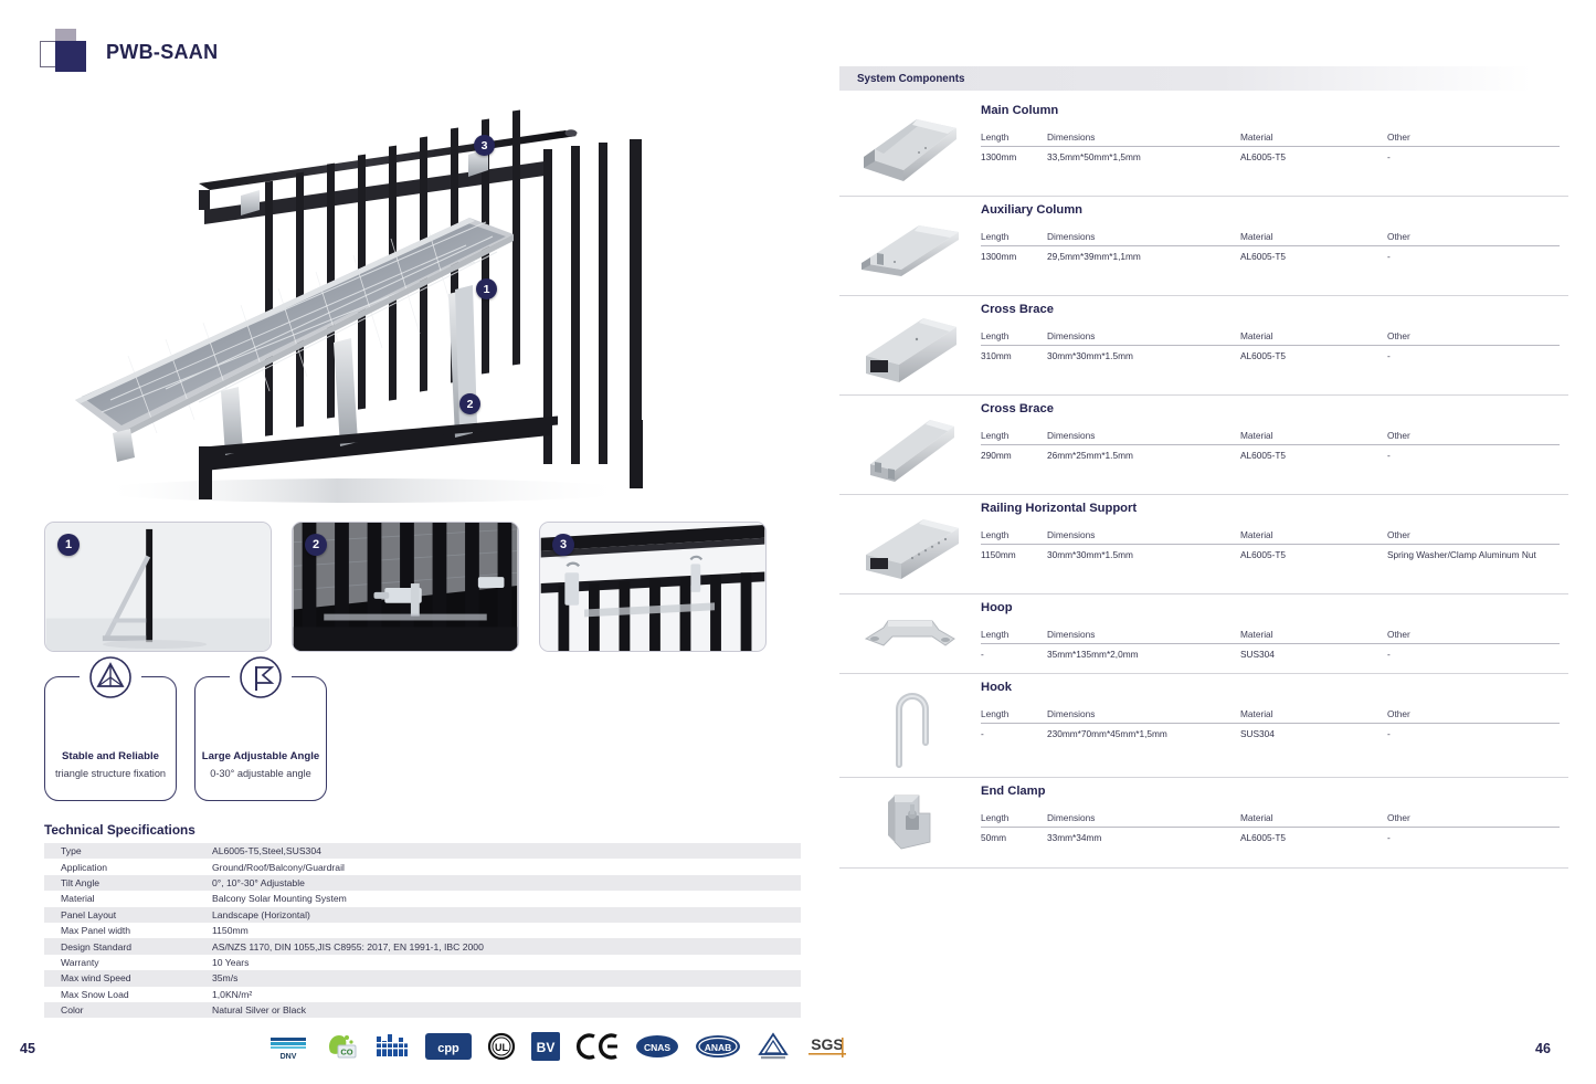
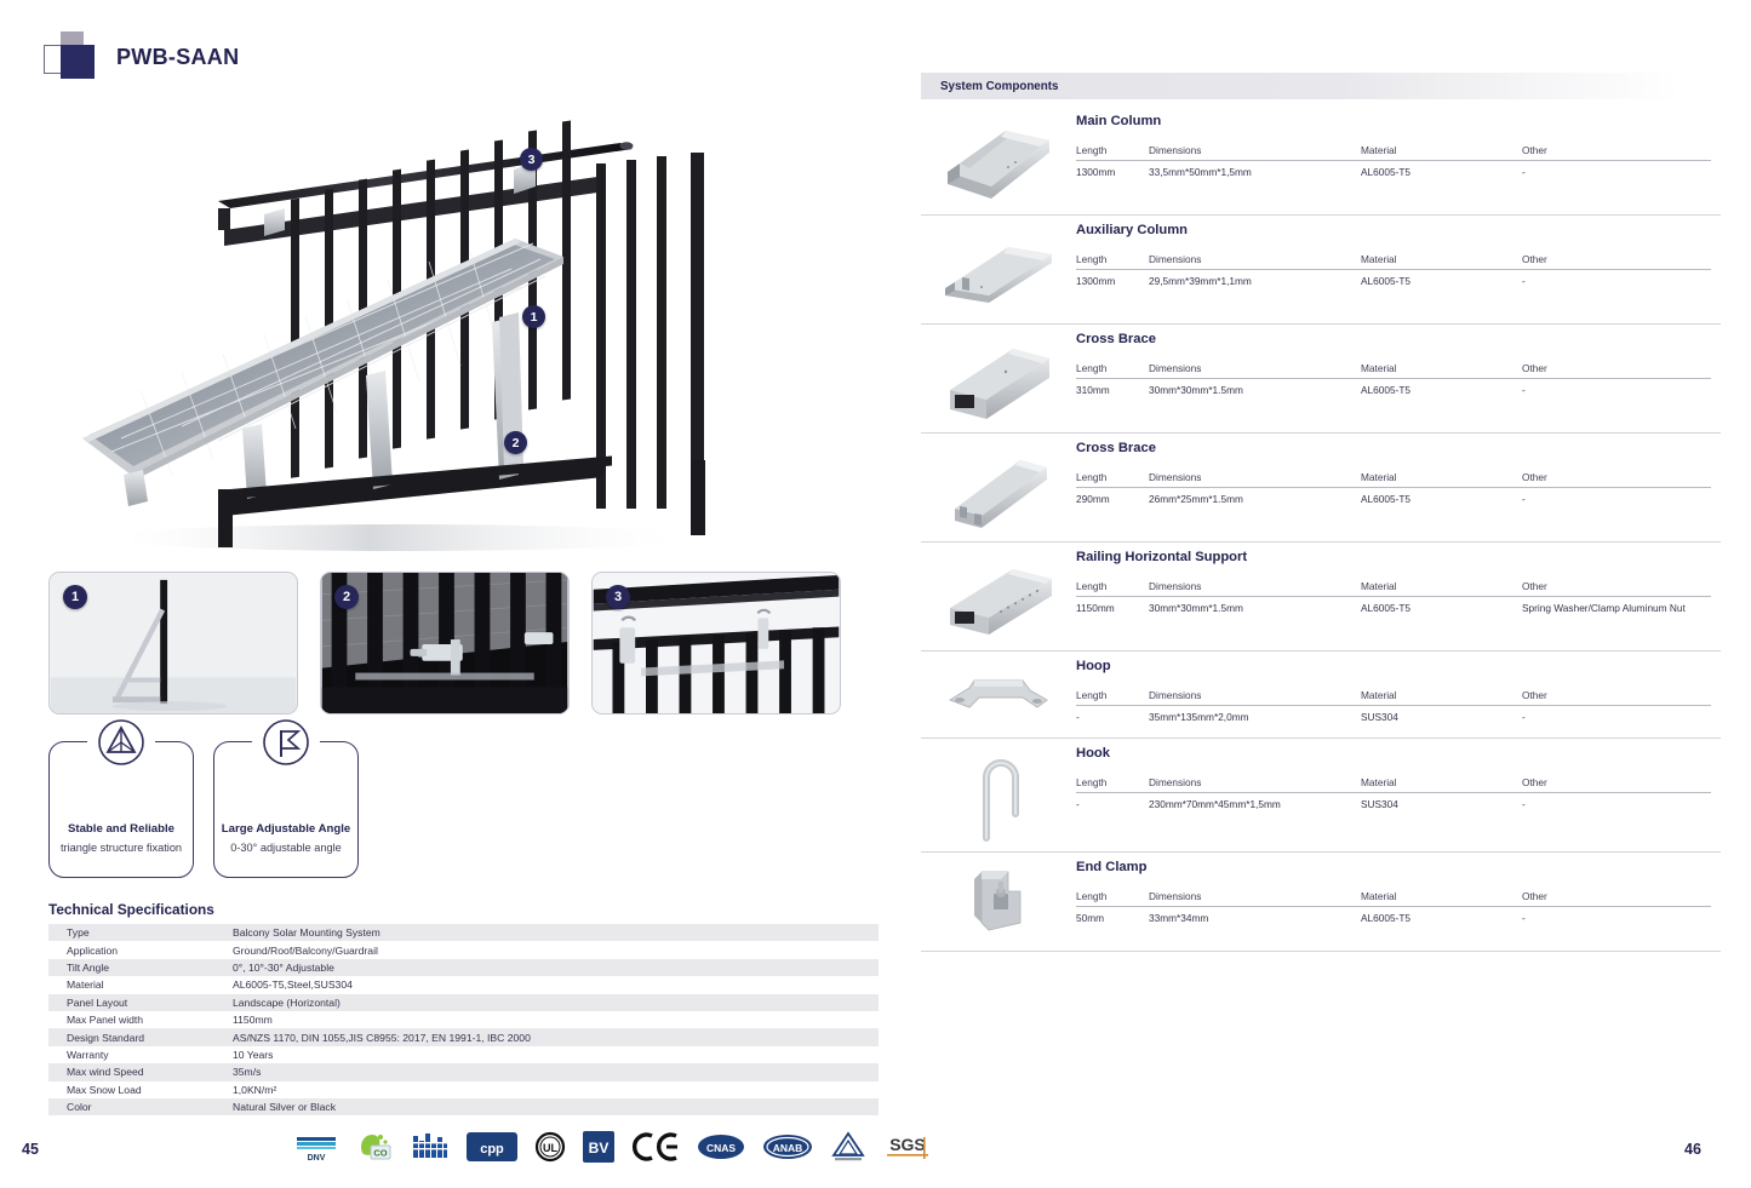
  PWB-SAAN
  3
  1
  2
  1
  2
  3
  Stable and Reliable
  triangle structure fixation
  Large Adjustable Angle
  0-30° adjustable angle
  Technical Specifications
  Type
- AL6005-T5,Steel,SUS304
+ Balcony Solar Mounting System
  Application
  Ground/Roof/Balcony/Guardrail
  Tilt Angle
  0°, 10°-30° Adjustable
  Material
- Balcony Solar Mounting System
+ AL6005-T5,Steel,SUS304
  Panel Layout
  Landscape (Horizontal)
  Max Panel width
  1150mm
  Design Standard
  AS/NZS 1170, DIN 1055,JIS C8955: 2017, EN 1991-1, IBC 2000
  Warranty
  10 Years
  Max wind Speed
  35m/s
  Max Snow Load
  1,0KN/m²
  Color
  Natural Silver or Black
  CO
  cpp
  UL
  BV
  CNAS
  ANAB
  SGS
  45
  System Components
  Main Column
  Length	Dimensions	Material	Other
  1300mm	33,5mm*50mm*1,5mm	AL6005-T5	-
  Auxiliary Column
  Length	Dimensions	Material	Other
  1300mm	29,5mm*39mm*1,1mm	AL6005-T5	-
  Cross Brace
  Length	Dimensions	Material	Other
  310mm	30mm*30mm*1.5mm	AL6005-T5	-
  Cross Brace
  Length	Dimensions	Material	Other
  290mm	26mm*25mm*1.5mm	AL6005-T5	-
  Railing Horizontal Support
  Length	Dimensions	Material	Other
  1150mm	30mm*30mm*1.5mm	AL6005-T5	Spring Washer/Clamp Aluminum Nut
  Hoop
  Length	Dimensions	Material	Other
  -	35mm*135mm*2,0mm	SUS304	-
  Hook
  Length	Dimensions	Material	Other
  -	230mm*70mm*45mm*1,5mm	SUS304	-
  End Clamp
  Length	Dimensions	Material	Other
  50mm	33mm*34mm	AL6005-T5	-
  46
